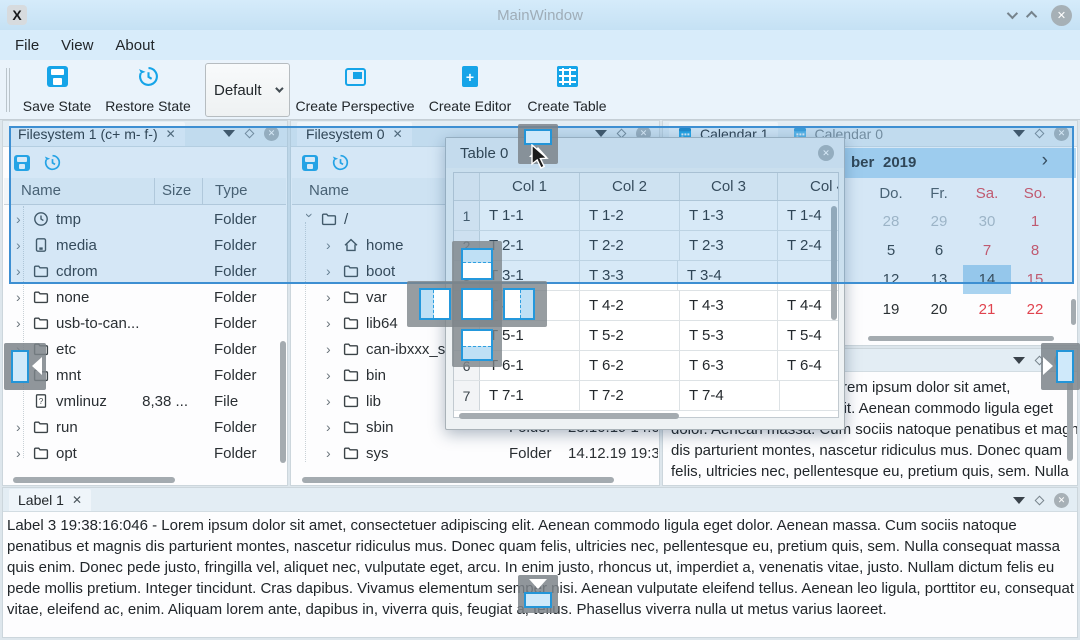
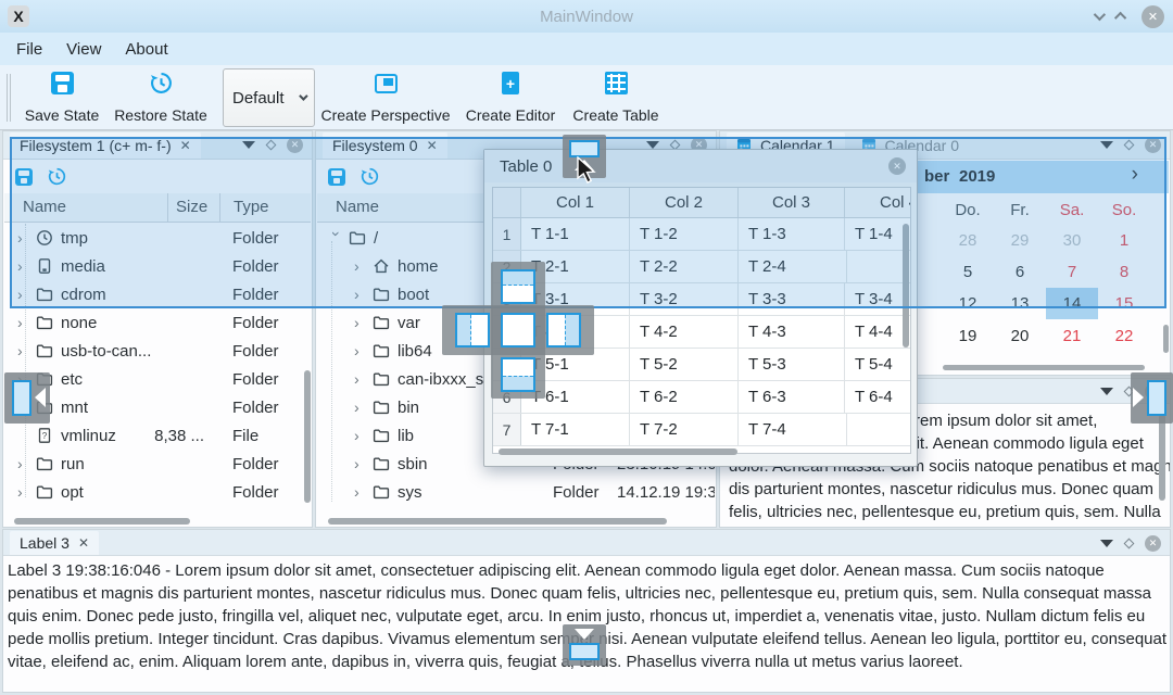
  X
  MainWindow
  ✕
  File
  View
  About
  Save State
  Restore State
  Default
  Create Perspective
  +
  Create Editor
  Create Table
  Filesystem 1 (c+ m- f-)
  ✕
  ✕
  Name
  Size
  Type
  ›
  tmp
  Folder
  ›
  media
  Folder
  ›
  cdrom
  Folder
  ›
  none
  Folder
  ›
  usb-to-can...
  Folder
  ›
  etc
  Folder
  mnt
  Folder
  ?
  vmlinuz
  8,38 ...
  File
  ›
  run
  Folder
  ›
  opt
  Folder
  Filesystem 0
  ✕
  ✕
  Name
  /
  ›
  home
  ›
  boot
  ›
  var
  ›
  lib64
  ›
  can-ibxxx_s
  ›
  bin
  ›
  lib
  ›
  sbin
  ›
  sys
  Folder
  14.12.19 19:3
  Calendar 1
  Calendar 0
  ✕
  ber
  2019
  ›
  Do.
  Fr.
  Sa.
  So.
  28
  29
  30
  1
  5
  6
  7
  8
  12
  13
  14
  15
  19
  20
  21
  22
  dis parturient montes, nascetur ridiculus mus. Donec quam
  felis, ultricies nec, pellentesque eu, pretium quis, sem. Nulla
- Label 1
+ Label 3
  ✕
  ✕
  Label 3 19:38:16:046 - Lorem ipsum dolor sit amet, consectetuer adipiscing elit. Aenean commodo ligula eget dolor. Aenean massa. Cum sociis natoque penatibus et magnis dis parturient montes, nascetur ridiculus mus. Donec quam felis, ultricies nec, pellentesque eu, pretium quis, sem. Nulla consequat massa quis enim. Donec pede justo, fringilla vel, aliquet nec, vulputate eget, arcu. In enim justo, rhoncus ut, imperdiet a, venenatis vitae, justo. Nullam dictum felis eu pede mollis pretium. Integer tincidunt. Cras dapibus. Vivamus elementum semper nisi. Aenean vulputate eleifend tellus. Aenean leo ligula, porttitor eu, consequat vitae, eleifend ac, enim. Aliquam lorem ante, dapibus in, viverra quis, feugiat a, tellus. Phasellus viverra nulla ut metus varius laoreet.
  Table 0
  ✕
  Col 1
  Col 2
  Col 3
  Col
  1
  T 1-1
  T 1-2
  T 1-3
  T 1-4
  2
  T 2-1
  T 2-2
- T 2-3
  T 2-4
  T 3-1
+ T 3-2
  T 3-3
  T 3-4
  T 4-2
  T 4-3
  T 4-4
  T 5-1
  T 5-2
  T 5-3
  T 5-4
  6
  T 6-1
  T 6-2
  T 6-3
  T 6-4
  7
  T 7-1
  T 7-2
  T 7-4
